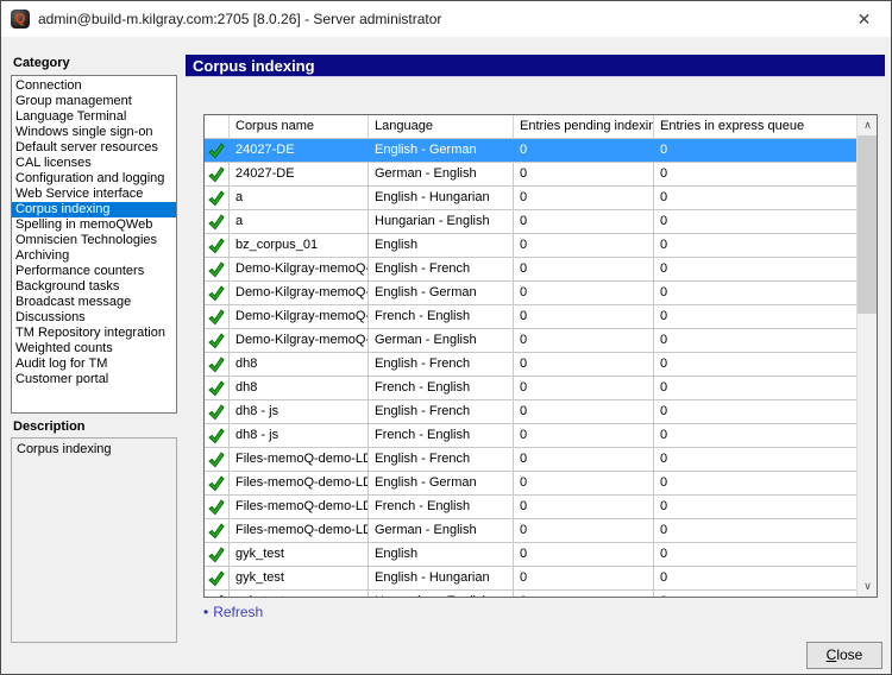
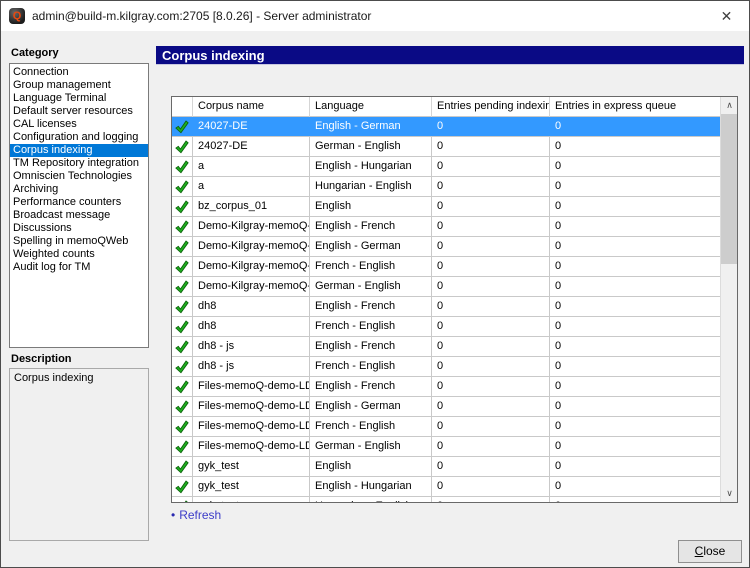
  Q
  admin@build-m.kilgray.com:2705 [8.0.26] - Server administrator
  ✕
  Category
  Connection
  Group management
  Language Terminal
- Windows single sign-on
  Default server resources
  CAL licenses
  Configuration and logging
- Web Service interface
  Corpus indexing
- Spelling in memoQWeb
+ TM Repository integration
  Omniscien Technologies
  Archiving
  Performance counters
- Background tasks
  Broadcast message
  Discussions
- TM Repository integration
+ Spelling in memoQWeb
  Weighted counts
  Audit log for TM
- Customer portal
  Description
  Corpus indexing
  Corpus indexing
  Corpus name
  Language
  Entries pending indexin
  Entries in express queue
  24027-DE
  English - German
  0
  0
  24027-DE
  German - English
  0
  0
  a
  English - Hungarian
  0
  0
  a
  Hungarian - English
  0
  0
  bz_corpus_01
  English
  0
  0
  Demo-Kilgray-memoQ-
  English - French
  0
  0
  Demo-Kilgray-memoQ-
  English - German
  0
  0
  Demo-Kilgray-memoQ-
  French - English
  0
  0
  Demo-Kilgray-memoQ-
  German - English
  0
  0
  dh8
  English - French
  0
  0
  dh8
  French - English
  0
  0
  dh8 - js
  English - French
  0
  0
  dh8 - js
  French - English
  0
  0
  Files-memoQ-demo-LD
  English - French
  0
  0
  Files-memoQ-demo-LD
  English - German
  0
  0
  Files-memoQ-demo-LD
  French - English
  0
  0
  Files-memoQ-demo-LD
  German - English
  0
  0
  gyk_test
  English
  0
  0
  gyk_test
  English - Hungarian
  0
  0
  ∧
  ∨
  • Refresh
  Close
